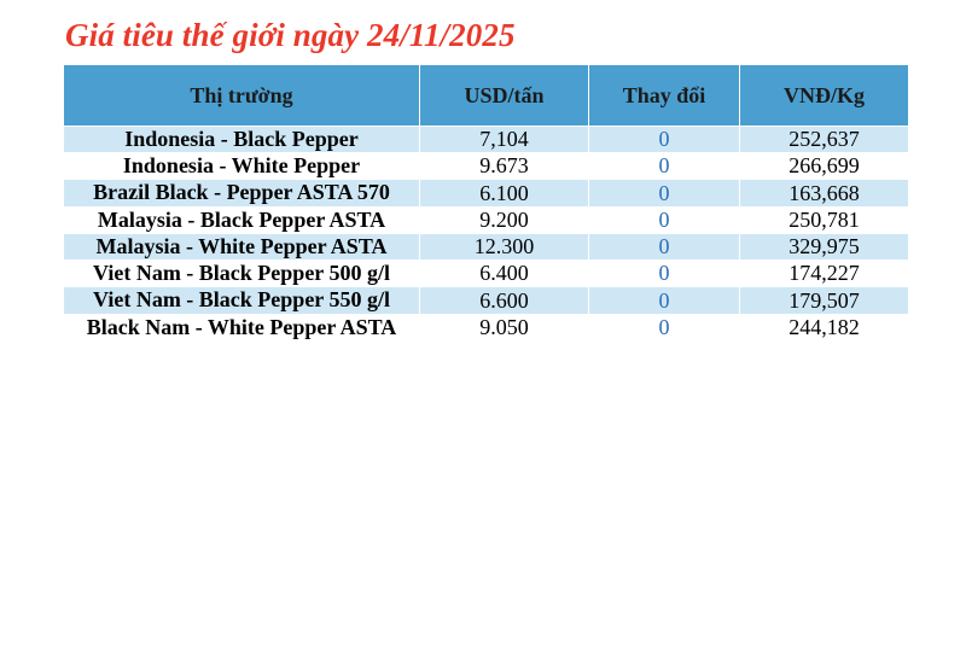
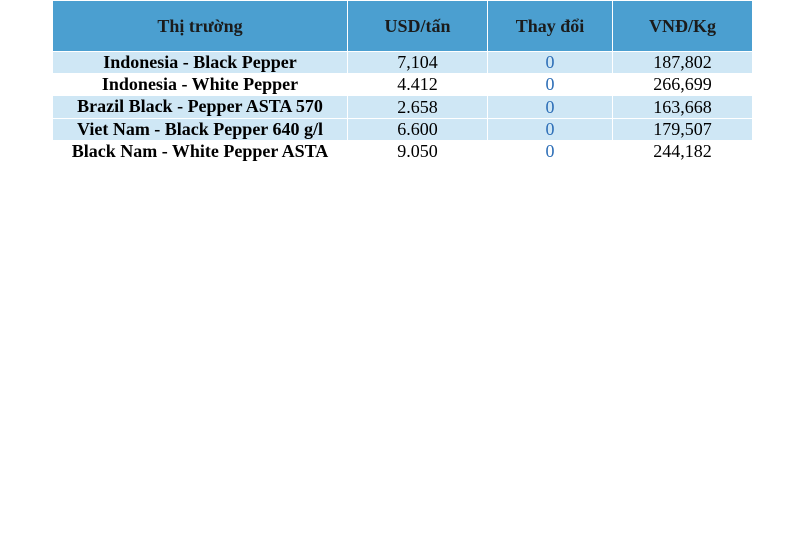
- Giá tiêu thế giới ngày 24/11/2025
  Thị trường	USD/tấn	Thay đổi	VNĐ/Kg
- Indonesia - Black Pepper	7,104	0	252,637
+ Indonesia - Black Pepper	7,104	0	187,802
- Indonesia - White Pepper	9.673	0	266,699
+ Indonesia - White Pepper	4.412	0	266,699
- Brazil Black - Pepper ASTA 570	6.100	0	163,668
+ Brazil Black - Pepper ASTA 570	2.658	0	163,668
- Malaysia - Black Pepper ASTA	9.200	0	250,781
- Malaysia - White Pepper ASTA	12.300	0	329,975
- Viet Nam - Black Pepper 500 g/l	6.400	0	174,227
- Viet Nam - Black Pepper 550 g/l	6.600	0	179,507
+ Viet Nam - Black Pepper 640 g/l	6.600	0	179,507
  Black Nam - White Pepper ASTA	9.050	0	244,182
